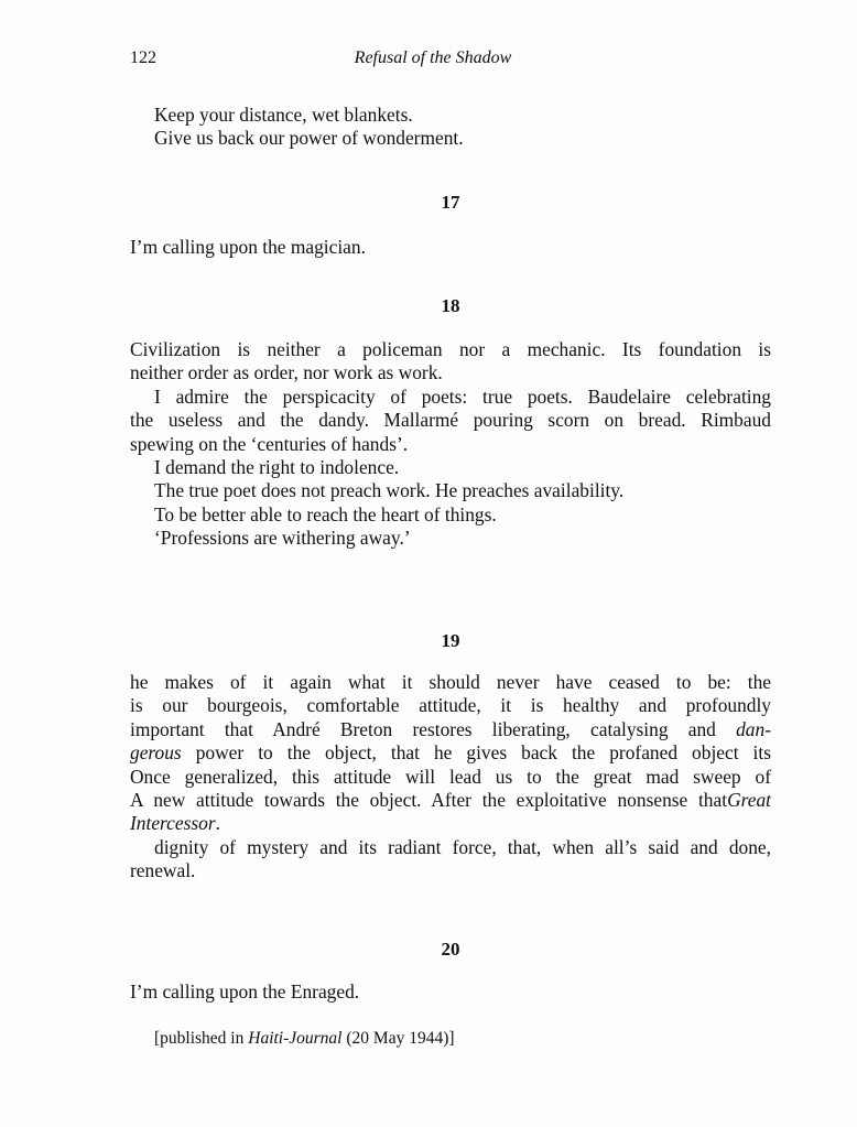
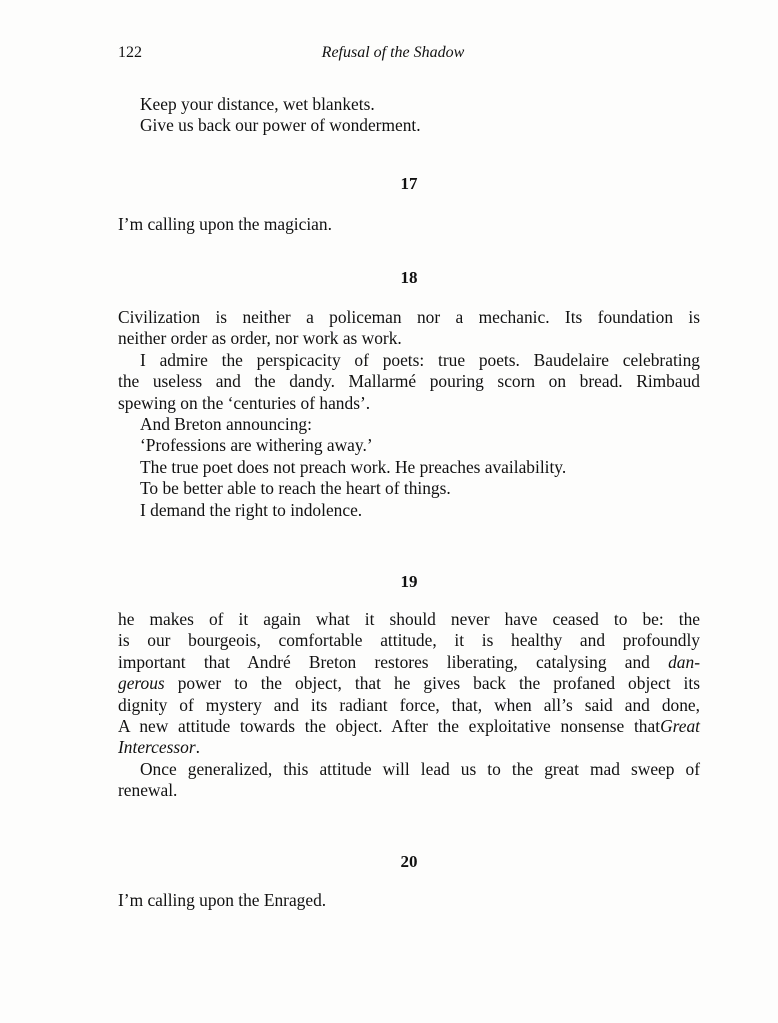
  122
  Refusal of the Shadow
  Keep your distance, wet blankets.
  Give us back our power of wonderment.
  17
  I’m calling upon the magician.
  18
  Civilization is neither a policeman nor a mechanic. Its foundation is
  neither order as order, nor work as work.
  I admire the perspicacity of poets: true poets. Baudelaire celebrating
  the useless and the dandy. Mallarmé pouring scorn on bread. Rimbaud
  spewing on the ‘centuries of hands’.
+ And Breton announcing:
- I demand the right to indolence.
+ ‘Professions are withering away.’
  The true poet does not preach work. He preaches availability.
  To be better able to reach the heart of things.
- ‘Professions are withering away.’
+ I demand the right to indolence.
  19
  he makes of it again what it should never have ceased to be: the
  is our bourgeois, comfortable attitude, it is healthy and profoundly
  important that André Breton restores liberating, catalysing and dan-
  gerous power to the object, that he gives back the profaned object its
- Once generalized, this attitude will lead us to the great mad sweep of
+ dignity of mystery and its radiant force, that, when all’s said and done,
  A new attitude towards the object. After the exploitative nonsense thatGreat
  Intercessor.
- dignity of mystery and its radiant force, that, when all’s said and done,
+ Once generalized, this attitude will lead us to the great mad sweep of
  renewal.
  20
  I’m calling upon the Enraged.
- [published in Haiti-Journal (20 May 1944)]
